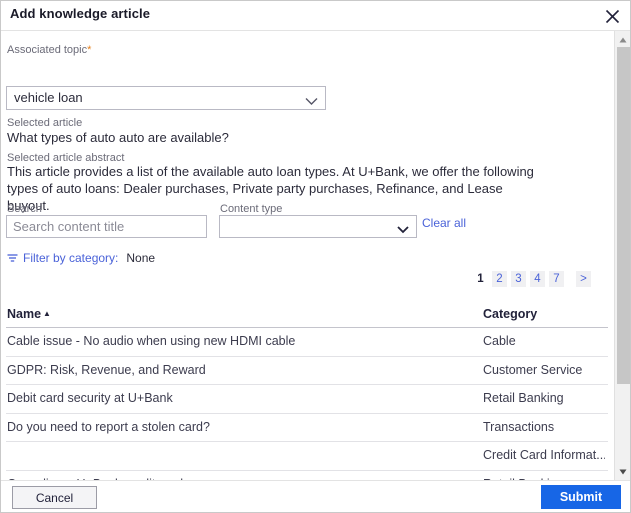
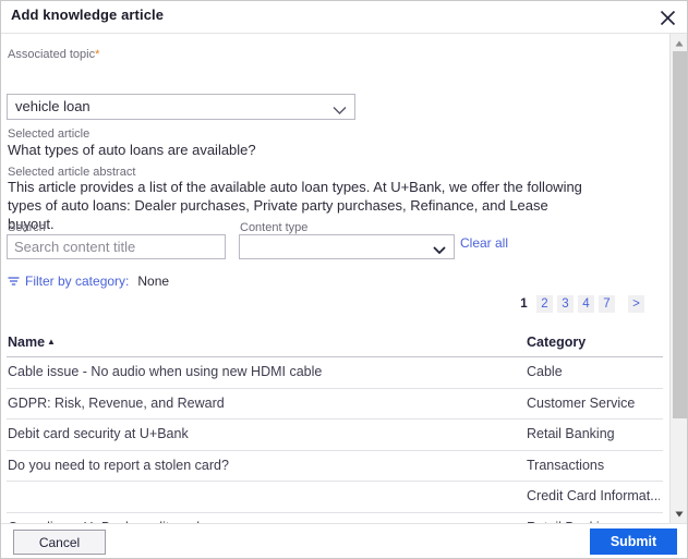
  Add knowledge article
  Associated topic*
  vehicle loan
  Selected article
- What types of auto auto are available?
+ What types of auto loans are available?
  Selected article abstract
  This article provides a list of the available auto loan types. At U+Bank, we offer the following types of auto loans: Dealer purchases, Private party purchases, Refinance, and Lease buyout.
  Search
  Search content title
  Content type
  Clear all
  Filter by category:
  None
  1
  2
  3
  4
  7
  >
  Name
  ▲
  Category
  Cable issue - No audio when using new HDMI cable
  Cable
  GDPR: Risk, Revenue, and Reward
  Customer Service
  Debit card security at U+Bank
  Retail Banking
  Do you need to report a stolen card?
  Transactions
  Credit Card Informat...
  Cancel
  Submit
